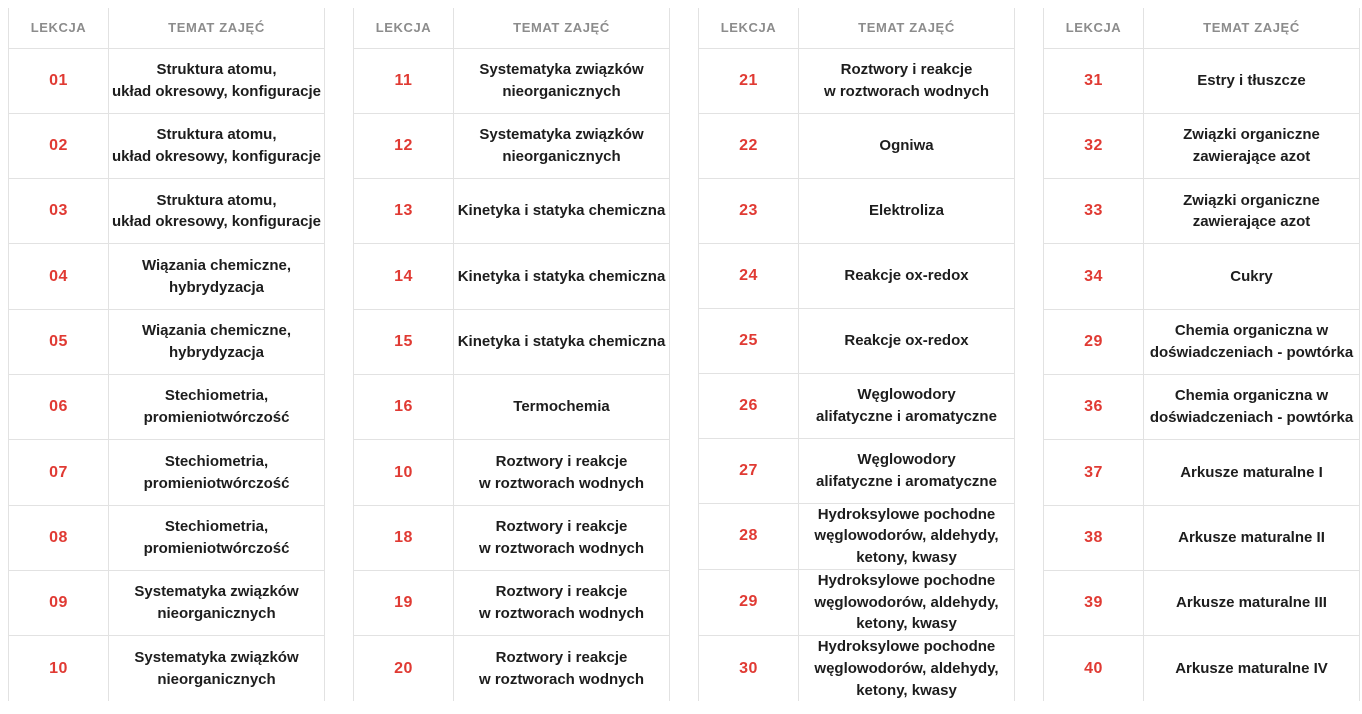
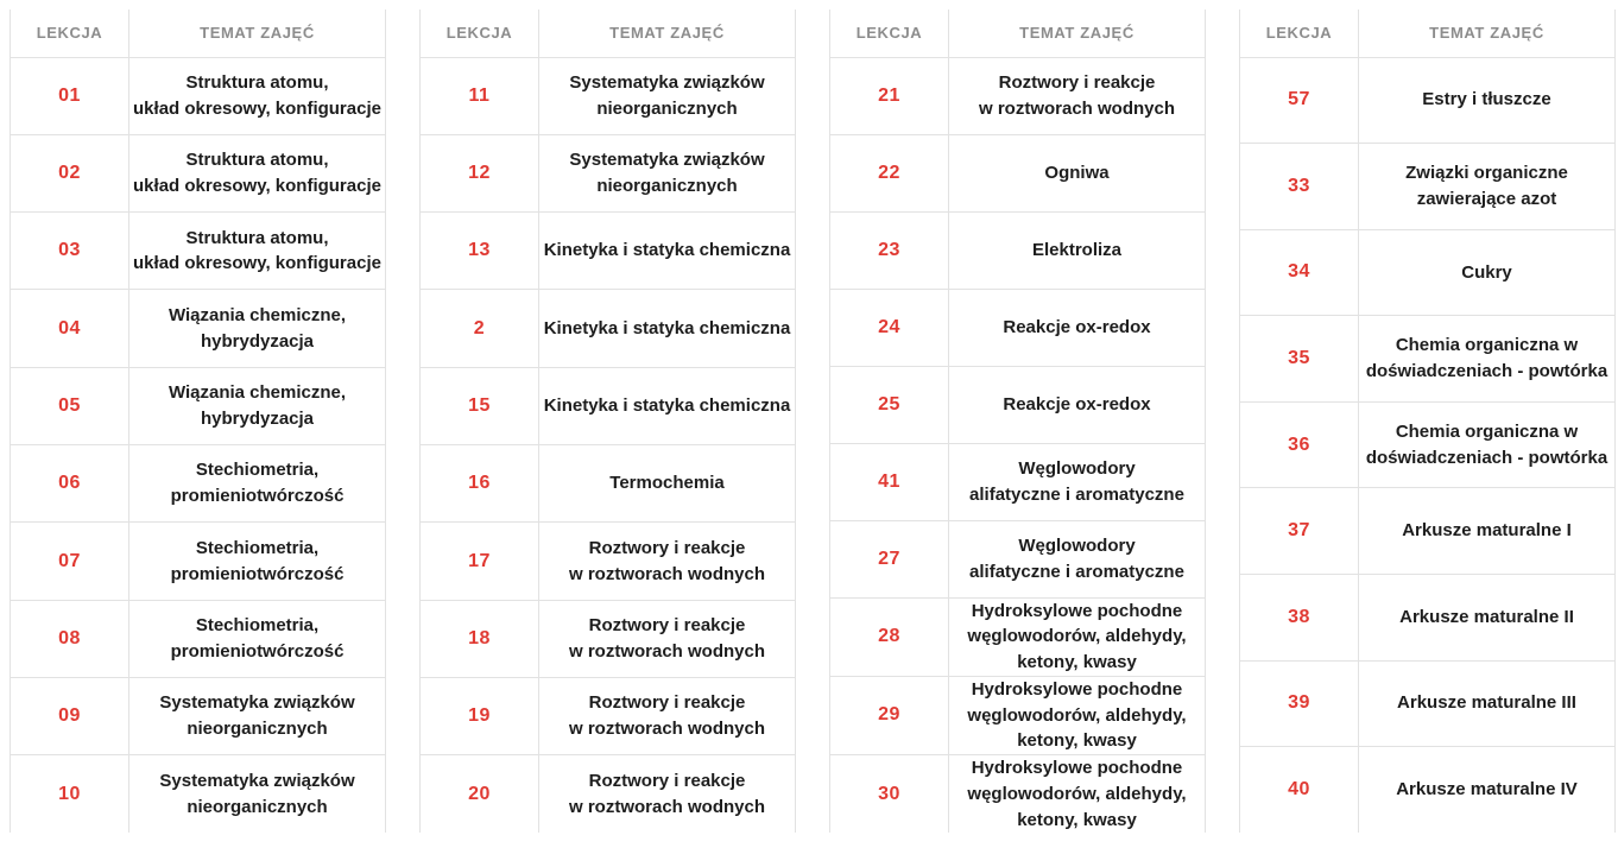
  LEKCJA	TEMAT ZAJĘĆ
  01	Struktura atomu, układ okresowy, konfiguracje
  02	Struktura atomu, układ okresowy, konfiguracje
  03	Struktura atomu, układ okresowy, konfiguracje
  04	Wiązania chemiczne, hybrydyzacja
  05	Wiązania chemiczne, hybrydyzacja
  06	Stechiometria, promieniotwórczość
  07	Stechiometria, promieniotwórczość
  08	Stechiometria, promieniotwórczość
  09	Systematyka związków nieorganicznych
  10	Systematyka związków nieorganicznych
  LEKCJA	TEMAT ZAJĘĆ
  11	Systematyka związków nieorganicznych
  12	Systematyka związków nieorganicznych
  13	Kinetyka i statyka chemiczna
- 14	Kinetyka i statyka chemiczna
+ 2	Kinetyka i statyka chemiczna
  15	Kinetyka i statyka chemiczna
  16	Termochemia
- 10	Roztwory i reakcje w roztworach wodnych
+ 17	Roztwory i reakcje w roztworach wodnych
  18	Roztwory i reakcje w roztworach wodnych
  19	Roztwory i reakcje w roztworach wodnych
  20	Roztwory i reakcje w roztworach wodnych
  LEKCJA	TEMAT ZAJĘĆ
  21	Roztwory i reakcje w roztworach wodnych
  22	Ogniwa
  23	Elektroliza
  24	Reakcje ox-redox
  25	Reakcje ox-redox
- 26	Węglowodory alifatyczne i aromatyczne
+ 41	Węglowodory alifatyczne i aromatyczne
  27	Węglowodory alifatyczne i aromatyczne
  28	Hydroksylowe pochodne węglowodorów, aldehydy, ketony, kwasy
  29	Hydroksylowe pochodne węglowodorów, aldehydy, ketony, kwasy
  30	Hydroksylowe pochodne węglowodorów, aldehydy, ketony, kwasy
  LEKCJA	TEMAT ZAJĘĆ
- 31	Estry i tłuszcze
+ 57	Estry i tłuszcze
- 32	Związki organiczne zawierające azot
  33	Związki organiczne zawierające azot
  34	Cukry
- 29	Chemia organiczna w doświadczeniach - powtórka
+ 35	Chemia organiczna w doświadczeniach - powtórka
  36	Chemia organiczna w doświadczeniach - powtórka
  37	Arkusze maturalne I
  38	Arkusze maturalne II
  39	Arkusze maturalne III
  40	Arkusze maturalne IV
